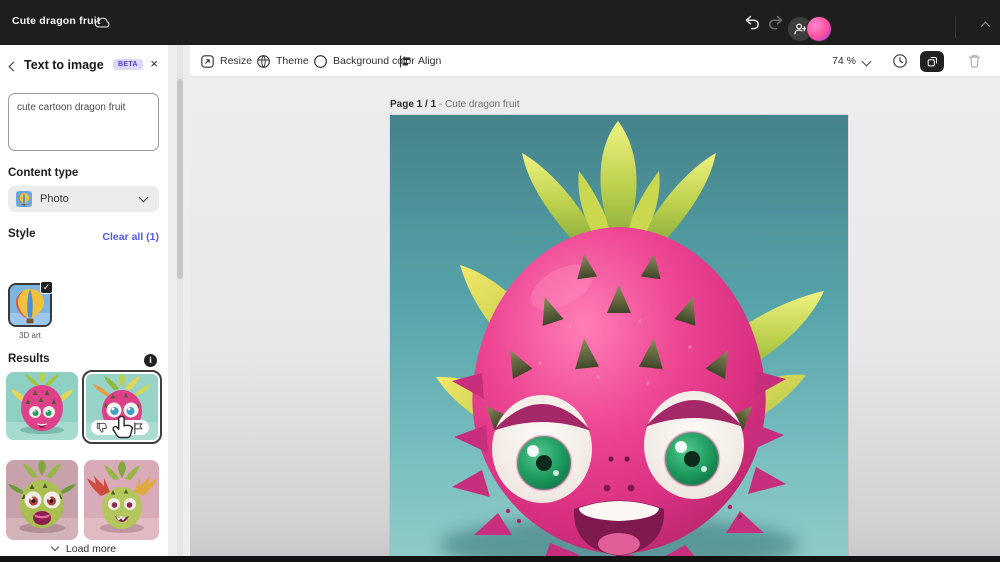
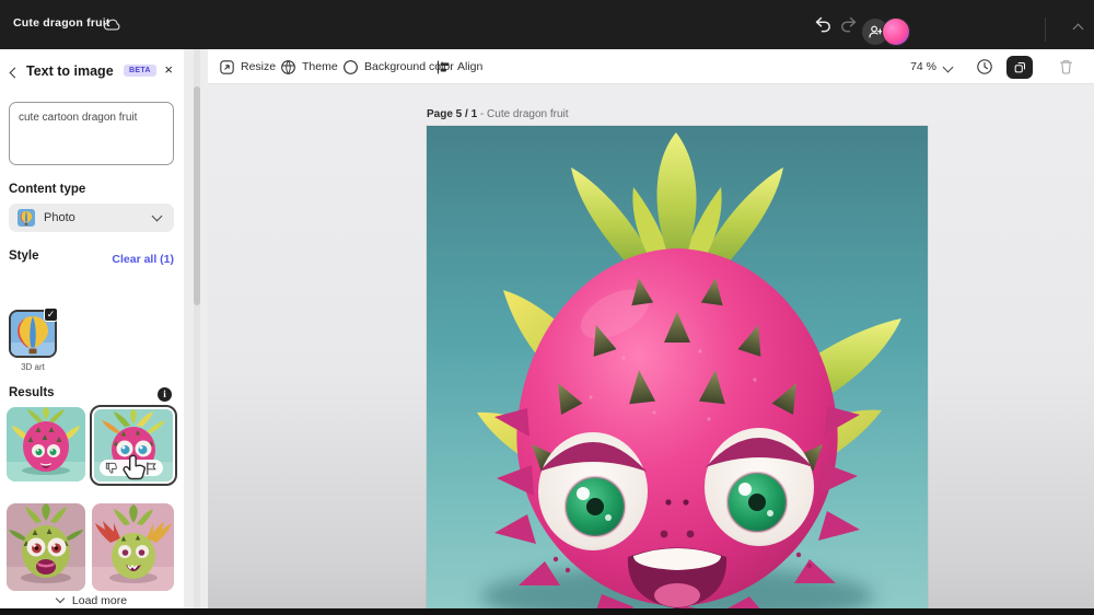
  Cute dragon fruit
  Text to image
  ×
  cute cartoon dragon fruit
  Content type
  Photo
  Style
  Clear all (1)
  ✓
  3D art
  Results
  i
  Load more
  Resize
  Theme
  Background clor
  Align
  74 %
- Page 1 / 1 - Cute dragon fruit
+ Page 5 / 1 - Cute dragon fruit
